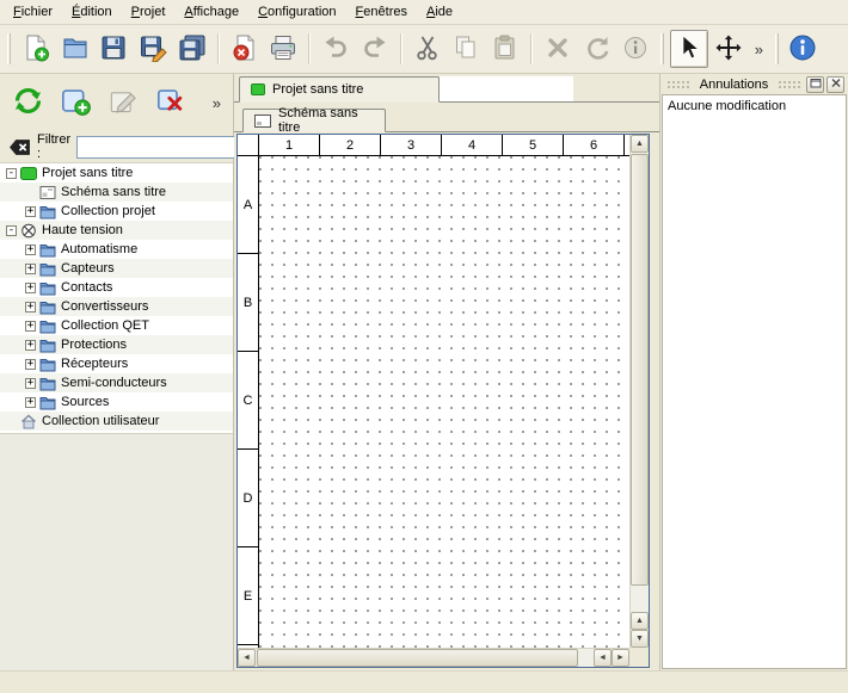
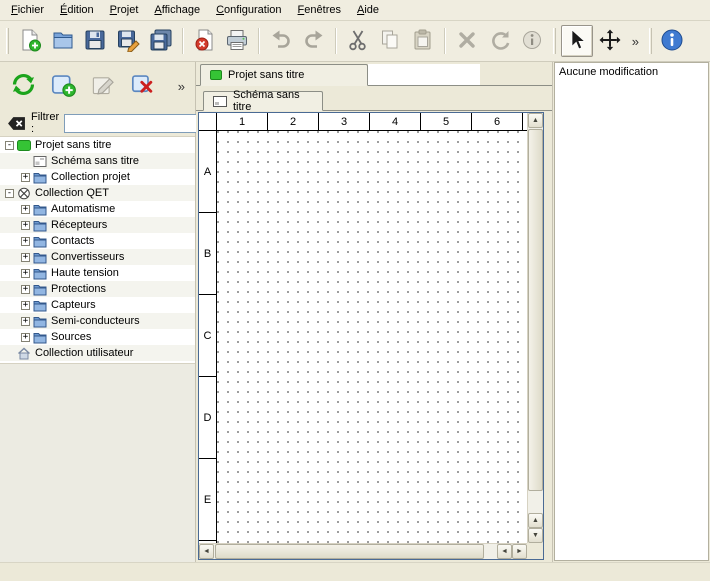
  Fichier
  Édition
  Projet
  Affichage
  Configuration
  Fenêtres
  Aide
  »
  »
  Filtrer :
  -
  Projet sans titre
  Schéma sans titre
  +
  Collection projet
  -
- Haute tension
+ Collection QET
  +
  Automatisme
  +
- Capteurs
+ Récepteurs
  +
  Contacts
  +
  Convertisseurs
  +
- Collection QET
+ Haute tension
  +
  Protections
  +
- Récepteurs
+ Capteurs
  +
  Semi-conducteurs
  +
  Sources
  Collection utilisateur
  Projet sans titre
  Schéma sans titre
  1
  2
  3
  4
  5
  6
  A
  B
  C
  D
  E
- Annulations
  Aucune modification
